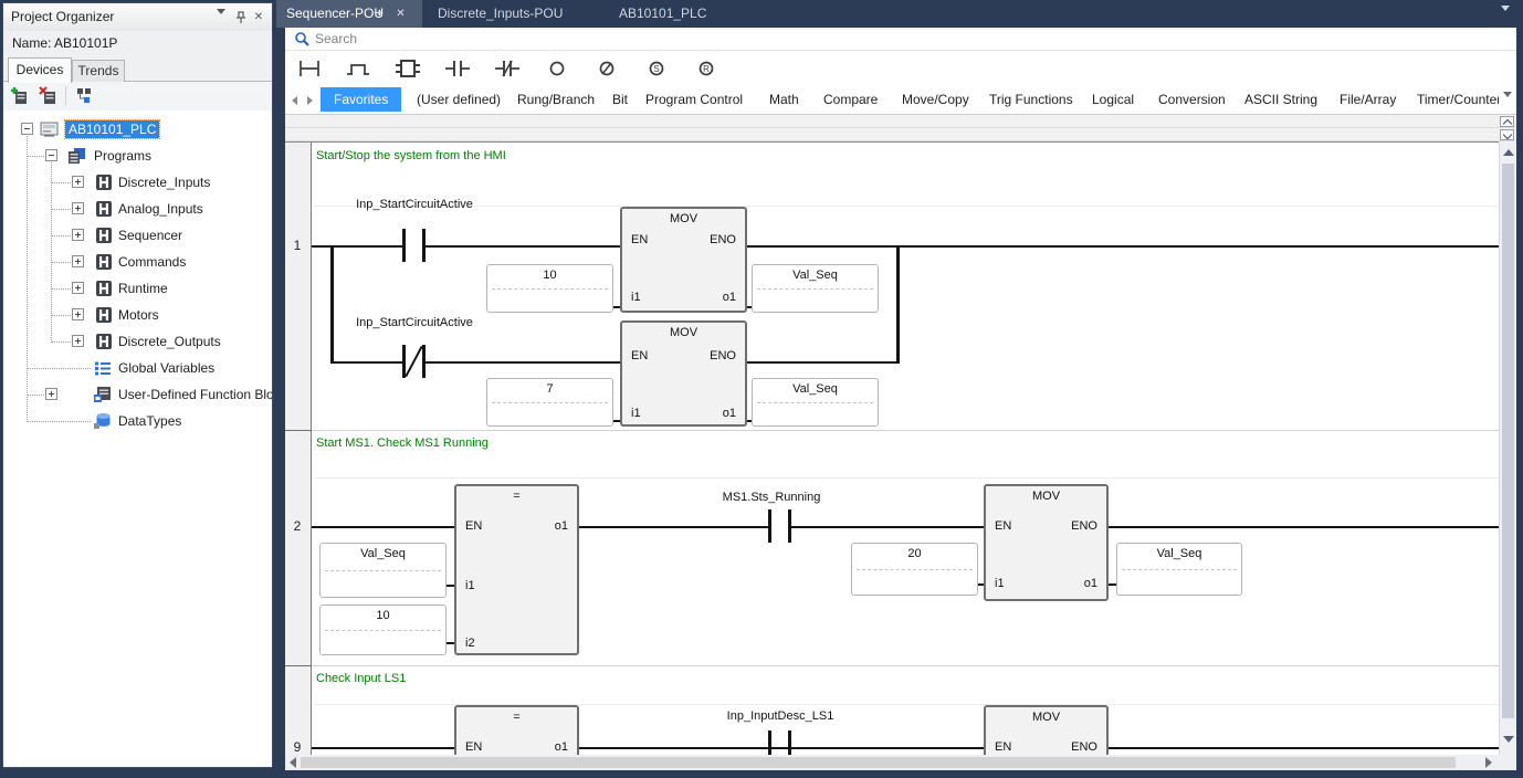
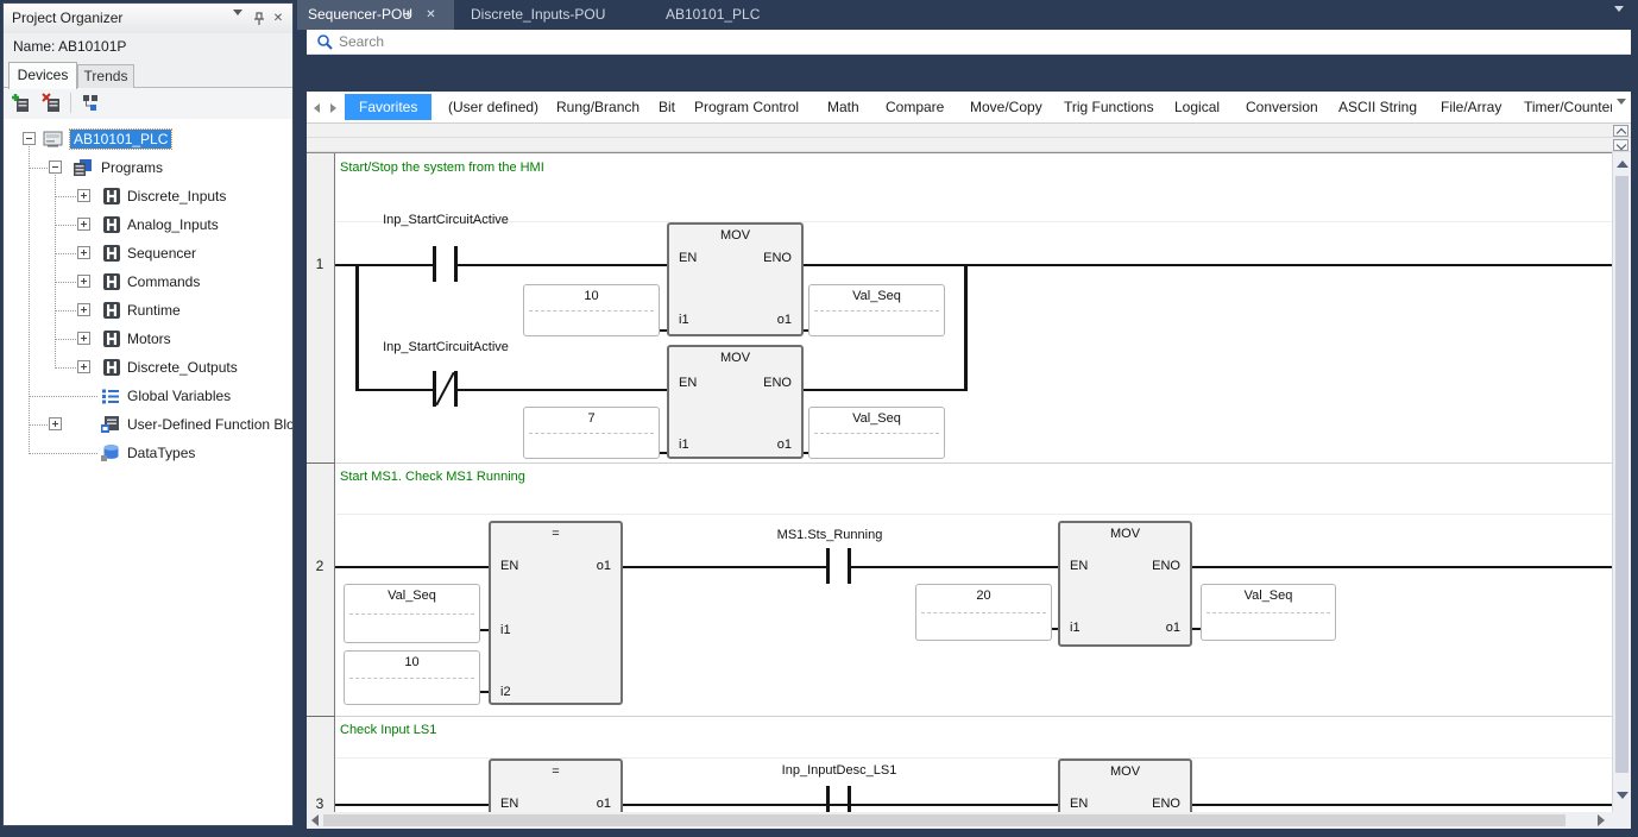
  Project Organizer
  ✕
  Name:
  AB10101P
  Devices
  Trends
  AB10101_PLC
  Programs
  Discrete_Inputs
  Analog_Inputs
  Sequencer
  Commands
  Runtime
  Motors
  Discrete_Outputs
  Global Variables
  User-Defined Function Blo
  DataTypes
  Sequencer-PO
  ✕
  Discrete_Inputs-POU
  AB10101_PLC
  Search
- S
- R
  Favorites
  (User defined)
  Rung/Branch
  Bit
  Program Control
  Math
  Compare
  Move/Copy
  Trig Functions
  Logical
  Conversion
  ASCII String
  File/Array
  Timer/Counte
  1
  2
- 9
+ 3
  Start/Stop the system from the HMI
  Start MS1. Check MS1 Running
  Check Input LS1
  Inp_StartCircuitActive
  MOV
  EN
  ENO
  i1
  o1
  10
  Val_Seq
  Inp_StartCircuitActive
  MOV
  EN
  ENO
  i1
  o1
  7
  Val_Seq
  =
  EN
  o1
  i1
  i2
  Val_Seq
  10
  MS1.Sts_Running
  MOV
  EN
  ENO
  i1
  o1
  20
  Val_Seq
  =
  EN
  o1
  Inp_InputDesc_LS1
  MOV
  EN
  ENO
